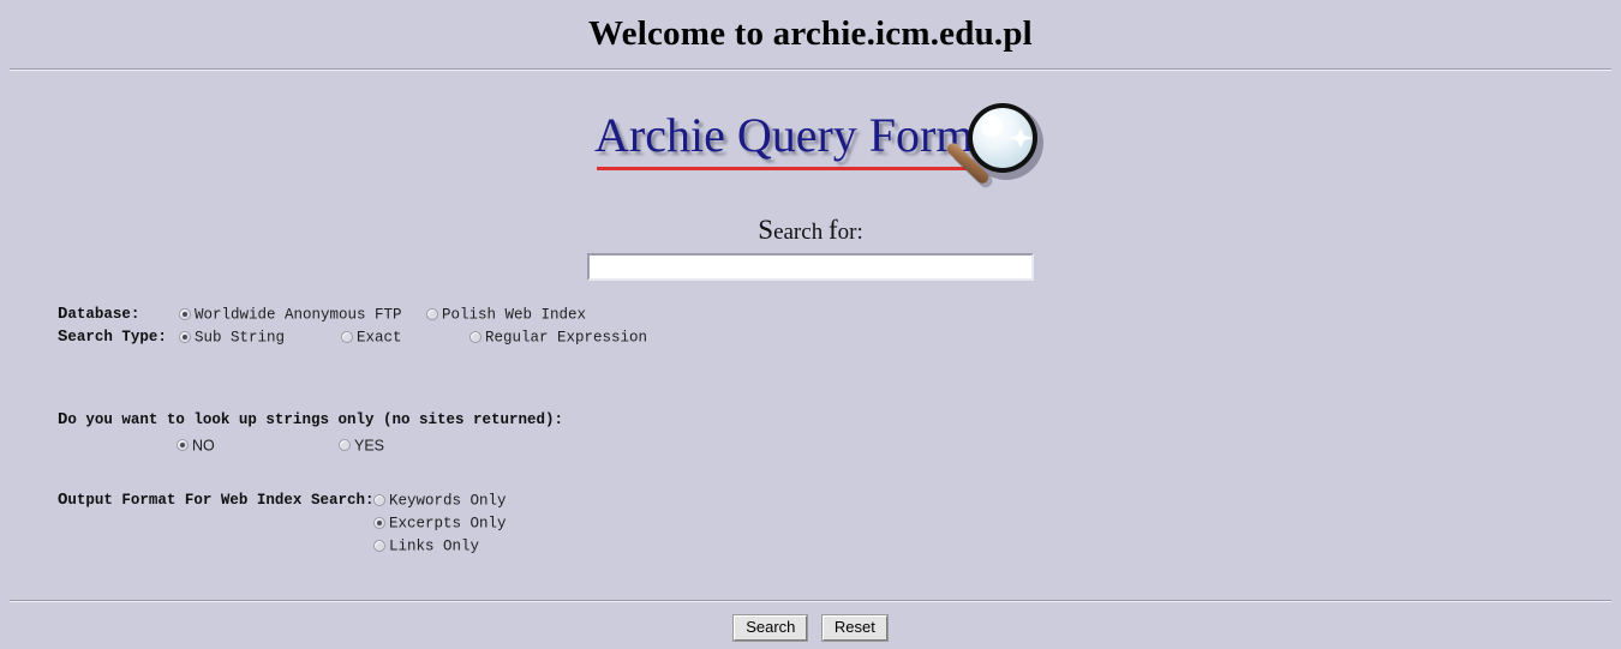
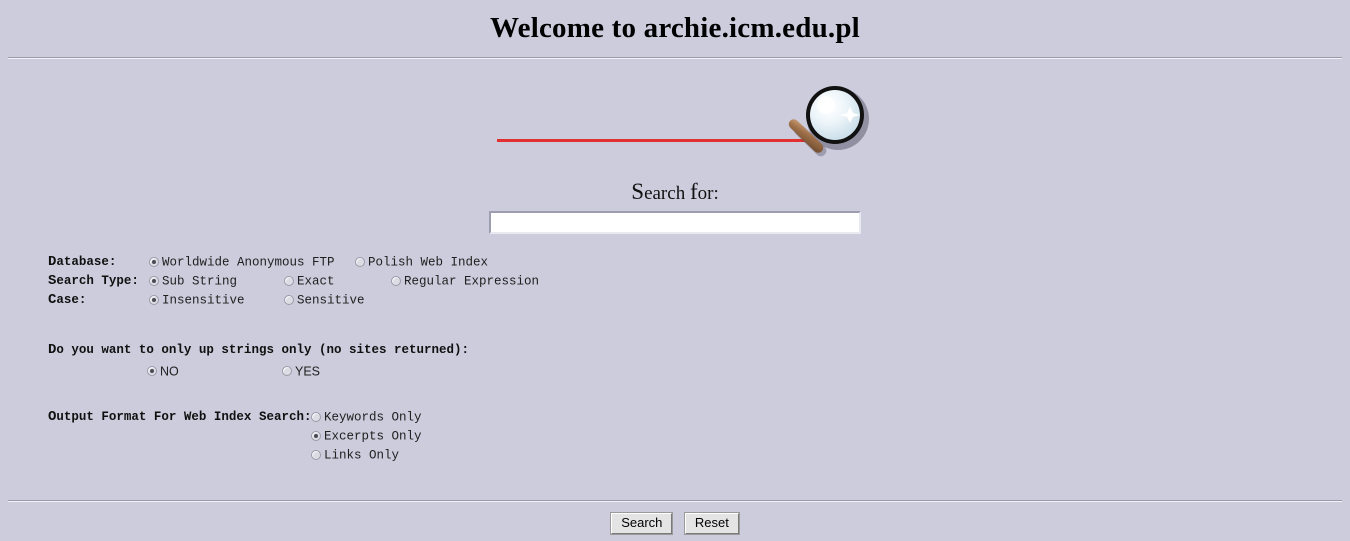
  Welcome to archie.icm.edu.pl
- Archie Query Form
  Search for:
  Database:
  Worldwide Anonymous FTP
  Polish Web Index
  Search Type:
  Sub String
  Exact
  Regular Expression
+ Case:
+ Insensitive
+ Sensitive
- Do you want to look up strings only (no sites returned):
+ Do you want to only up strings only (no sites returned):
  NO
  YES
  Output Format For Web Index Search:
  Keywords Only
  Excerpts Only
  Links Only
  Search Reset
